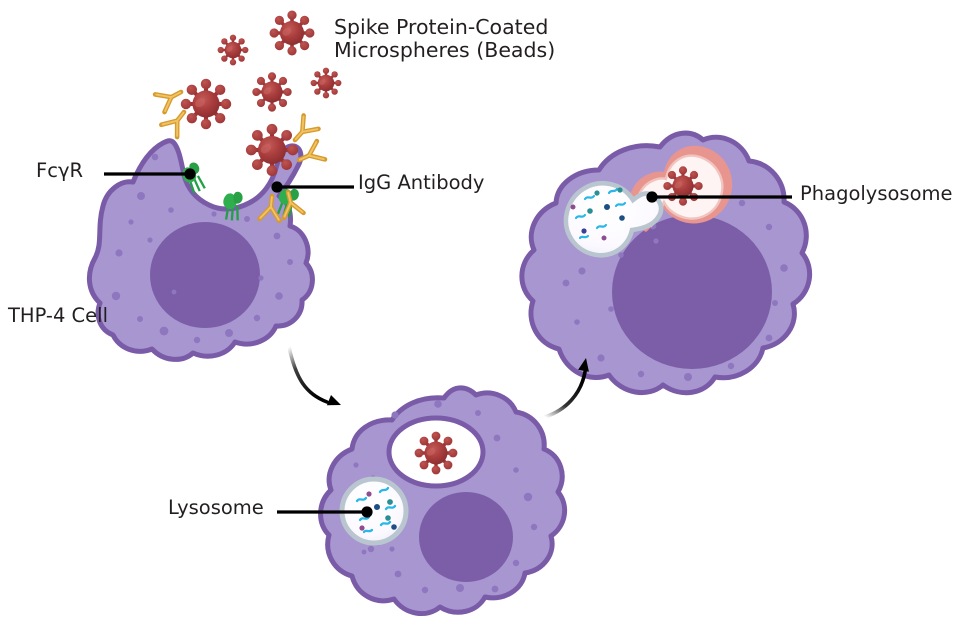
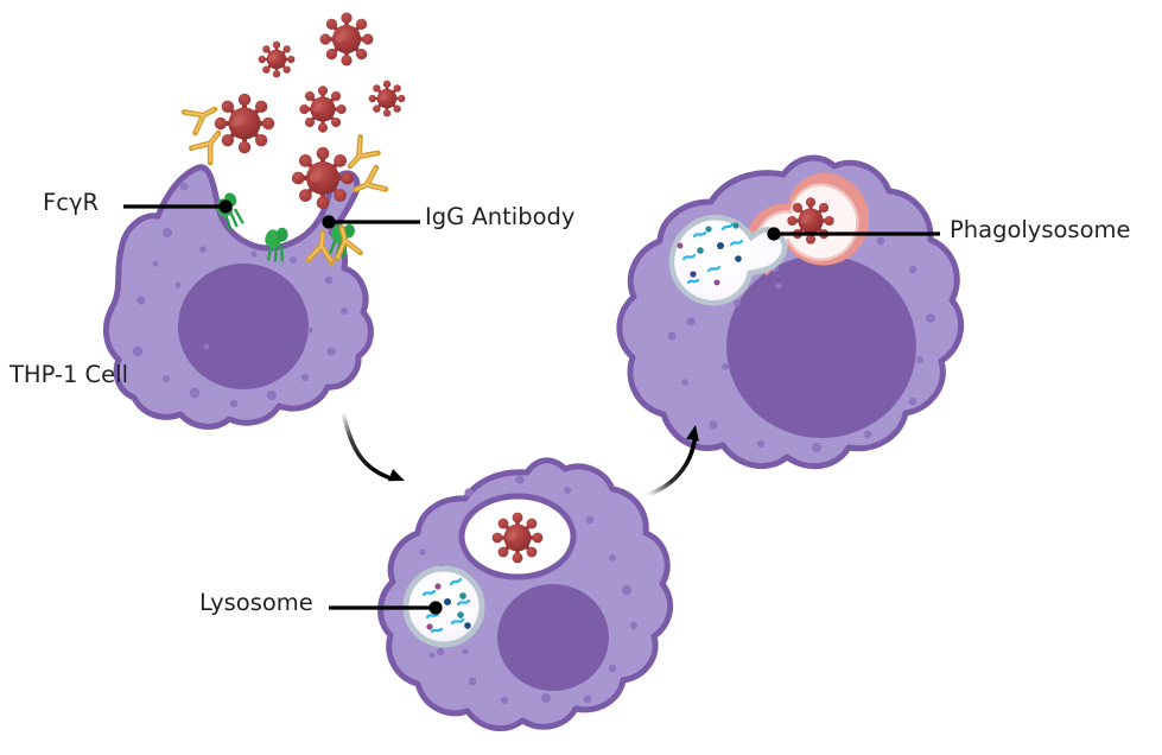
- Spike Protein-Coated
- Microspheres (Beads)
  FcγR
  IgG Antibody
  Phagolysosome
- THP-4 Cell
+ THP-1 Cell
  Lysosome
